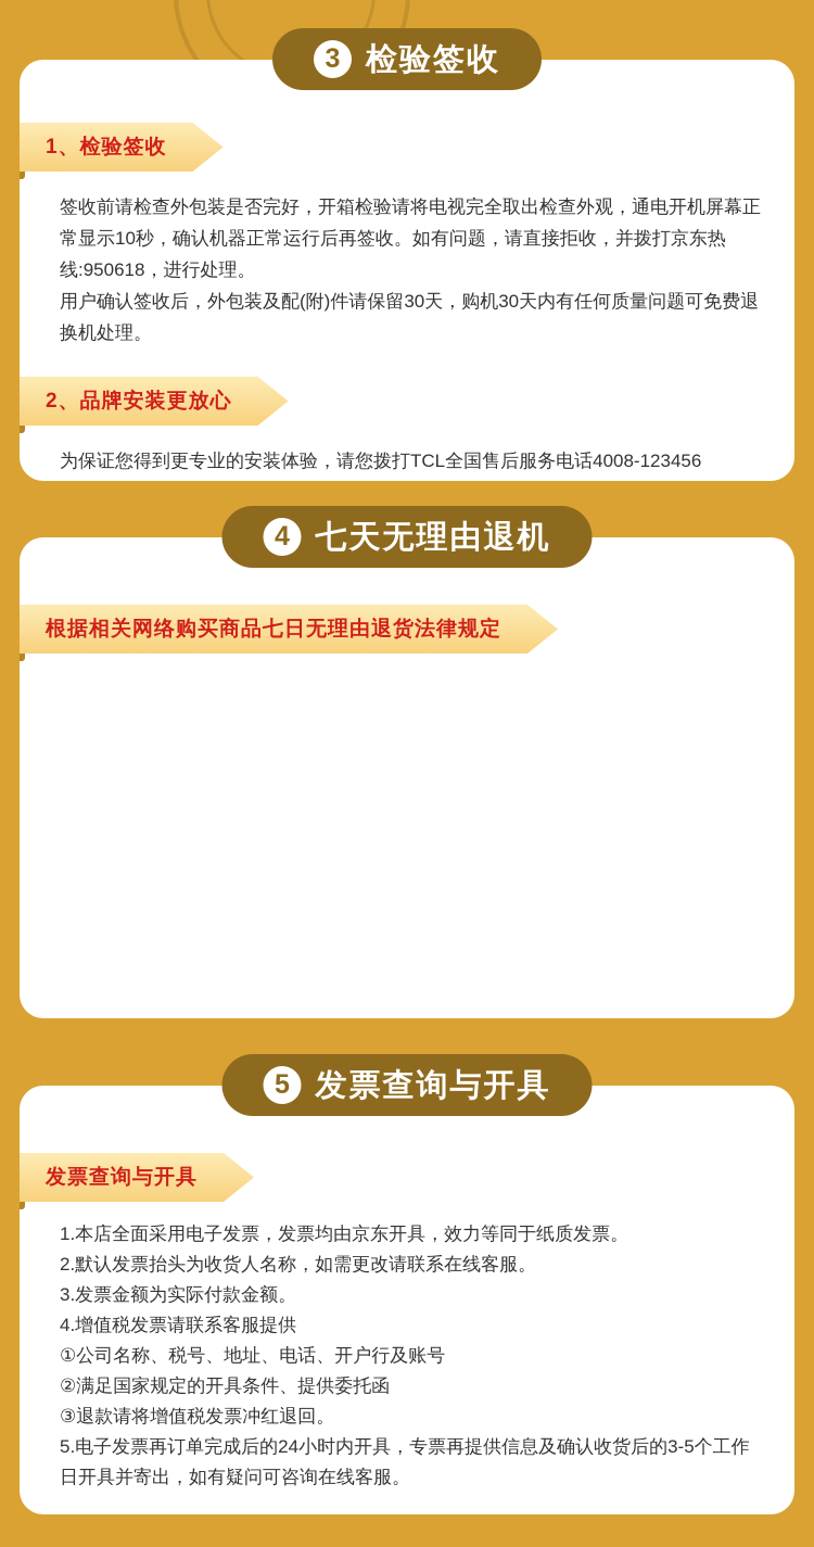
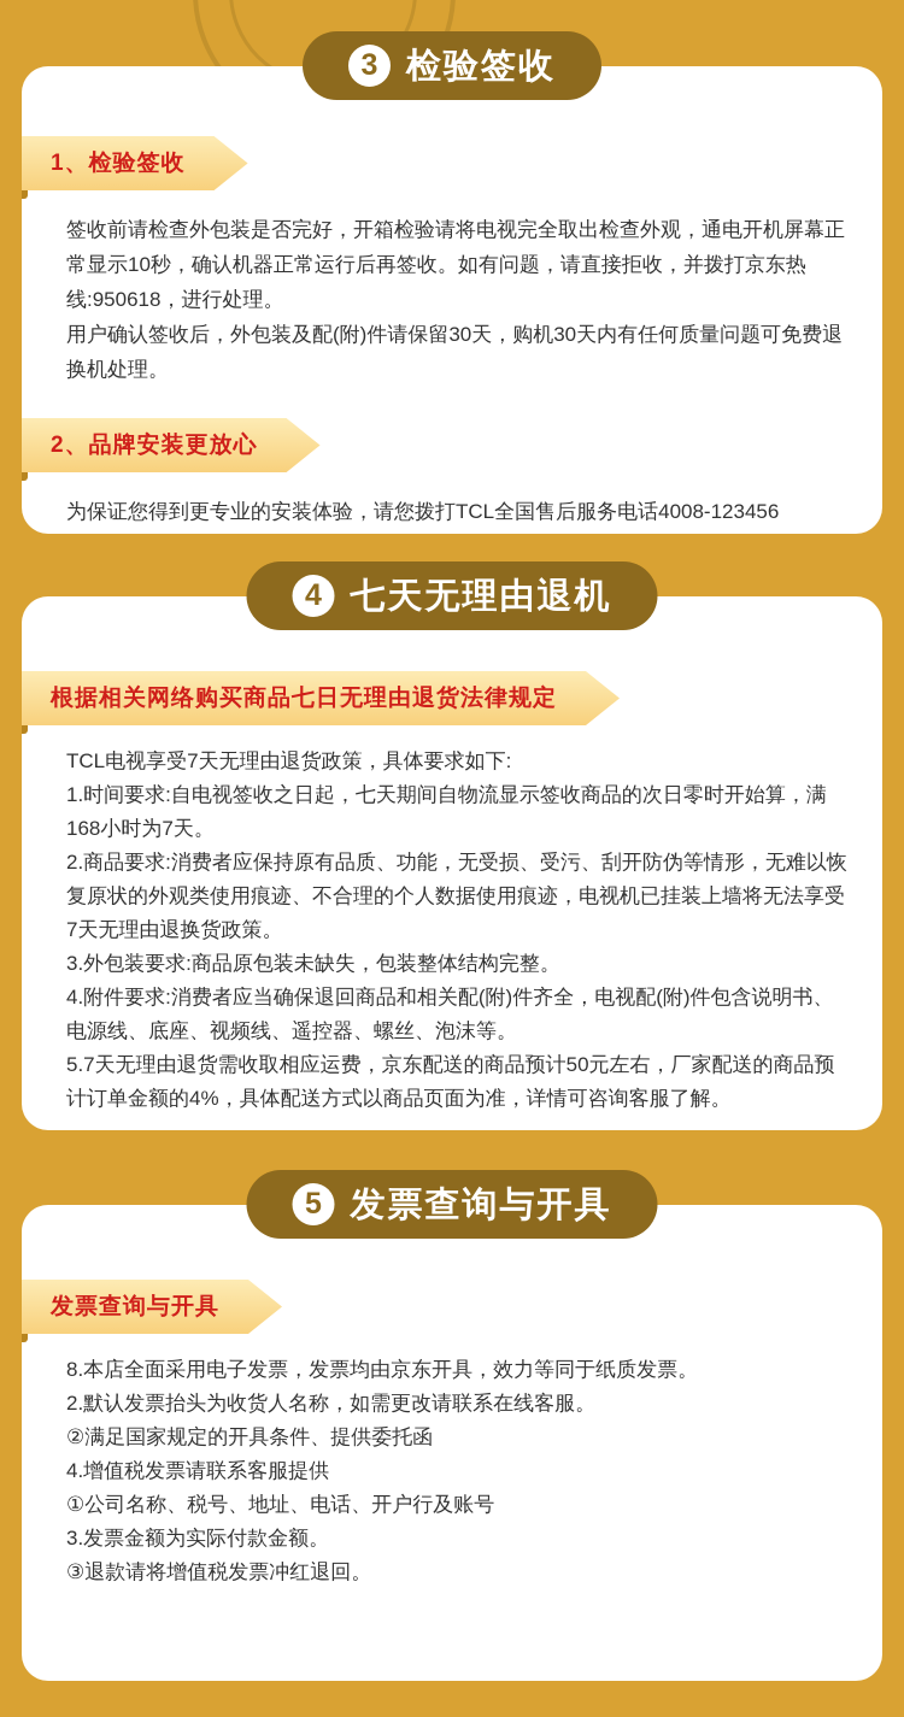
  3
  检验签收
  1、检验签收
  签收前请检查外包装是否完好，开箱检验请将电视完全取出检查外观，通电开机屏幕正常显示10秒，确认机器正常运行后再签收。如有问题，请直接拒收，并拨打京东热线:950618，进行处理。
  用户确认签收后，外包装及配(附)件请保留30天，购机30天内有任何质量问题可免费退换机处理。
  2、品牌安装更放心
  为保证您得到更专业的安装体验，请您拨打TCL全国售后服务电话4008-123456
  4
  七天无理由退机
  根据相关网络购买商品七日无理由退货法律规定
+ TCL电视享受7天无理由退货政策，具体要求如下:
+ 1.时间要求:自电视签收之日起，七天期间自物流显示签收商品的次日零时开始算，满168小时为7天。
+ 2.商品要求:消费者应保持原有品质、功能，无受损、受污、刮开防伪等情形，无难以恢复原状的外观类使用痕迹、不合理的个人数据使用痕迹，电视机已挂装上墙将无法享受7天无理由退换货政策。
+ 3.外包装要求:商品原包装未缺失，包装整体结构完整。
+ 4.附件要求:消费者应当确保退回商品和相关配(附)件齐全，电视配(附)件包含说明书、电源线、底座、视频线、遥控器、螺丝、泡沫等。
+ 5.7天无理由退货需收取相应运费，京东配送的商品预计50元左右，厂家配送的商品预计订单金额的4%，具体配送方式以商品页面为准，详情可咨询客服了解。
  5
  发票查询与开具
  发票查询与开具
- 1.本店全面采用电子发票，发票均由京东开具，效力等同于纸质发票。
+ 8.本店全面采用电子发票，发票均由京东开具，效力等同于纸质发票。
  2.默认发票抬头为收货人名称，如需更改请联系在线客服。
- 3.发票金额为实际付款金额。
+ ②满足国家规定的开具条件、提供委托函
  4.增值税发票请联系客服提供
  ①公司名称、税号、地址、电话、开户行及账号
- ②满足国家规定的开具条件、提供委托函
+ 3.发票金额为实际付款金额。
  ③退款请将增值税发票冲红退回。
- 5.电子发票再订单完成后的24小时内开具，专票再提供信息及确认收货后的3-5个工作日开具并寄出，如有疑问可咨询在线客服。
